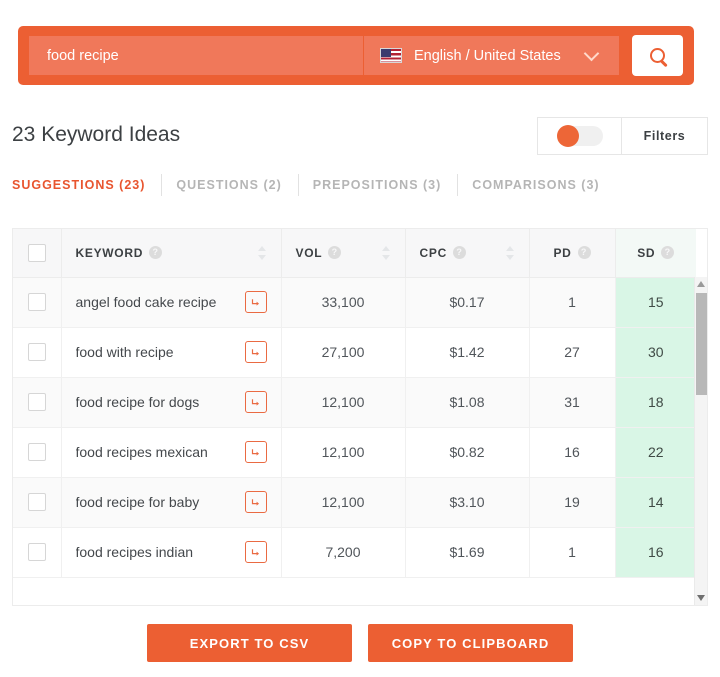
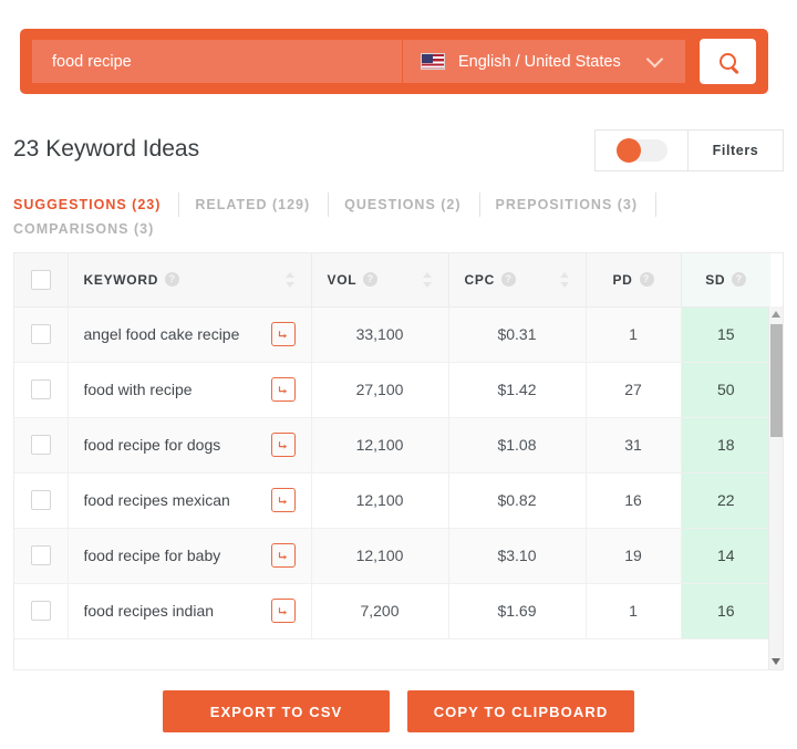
  food recipe
  English / United States
  23 Keyword Ideas
  Filters
  SUGGESTIONS (23)
+ RELATED (129)
  QUESTIONS (2)
  PREPOSITIONS (3)
  COMPARISONS (3)
  	KEYWORD ?	VOL ?	CPC ?	PD ?	SD ?
- 	angel food cake recipe	33,100	$0.17	1	15
+ 	angel food cake recipe	33,100	$0.31	1	15
- 	food with recipe	27,100	$1.42	27	30
+ 	food with recipe	27,100	$1.42	27	50
  	food recipe for dogs	12,100	$1.08	31	18
  	food recipes mexican	12,100	$0.82	16	22
  	food recipe for baby	12,100	$3.10	19	14
  	food recipes indian	7,200	$1.69	1	16
  EXPORT TO CSV
  COPY TO CLIPBOARD
